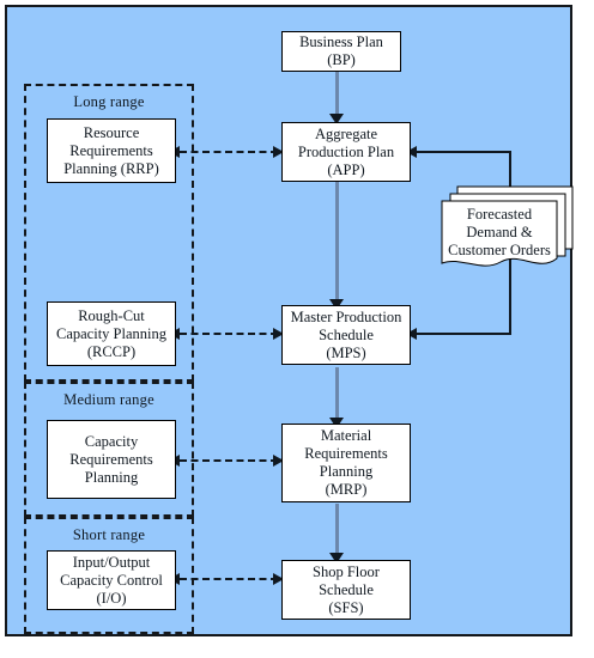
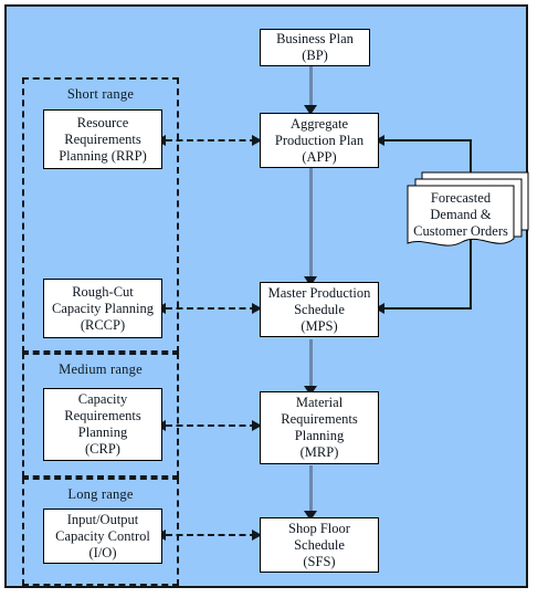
- Long range
+ Short range
  Medium range
- Short range
+ Long range
  Business Plan
  (BP)
  Aggregate
  Production Plan
  (APP)
  Master Production
  Schedule
  (MPS)
  Material
  Requirements
  Planning
  (MRP)
  Shop Floor
  Schedule
  (SFS)
  Resource
  Requirements
  Planning (RRP)
  Rough-Cut
  Capacity Planning
  (RCCP)
  Capacity
  Requirements
  Planning
+ (CRP)
  Input/Output
  Capacity Control
  (I/O)
  Forecasted
  Demand &
  Customer Orders
